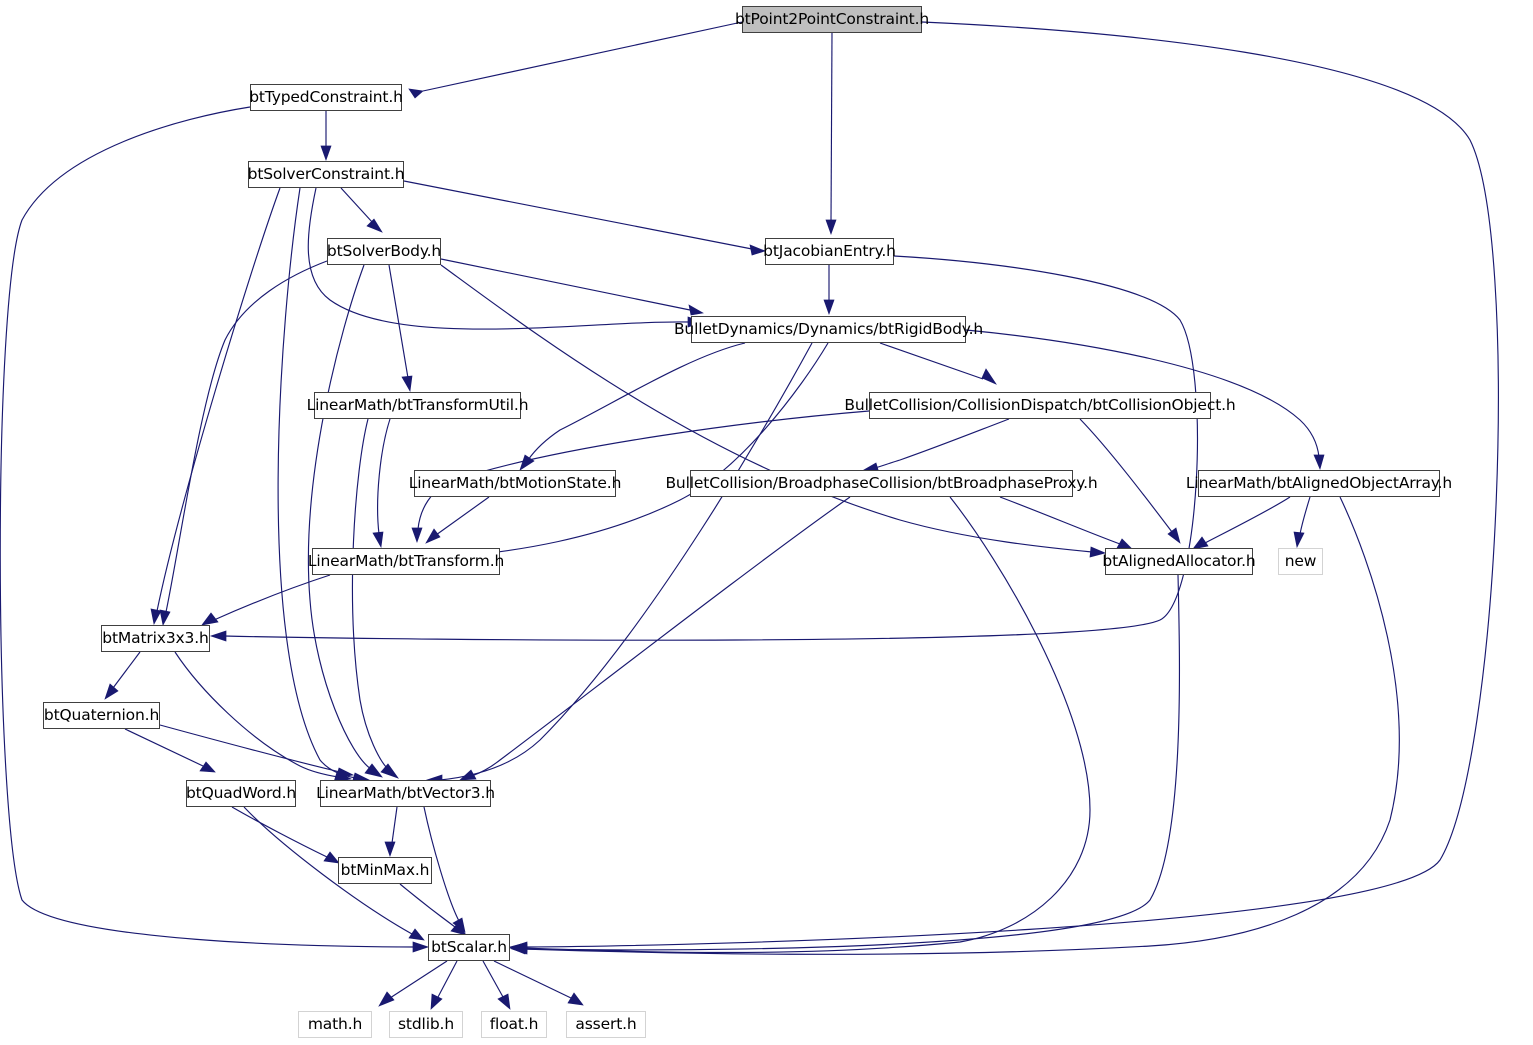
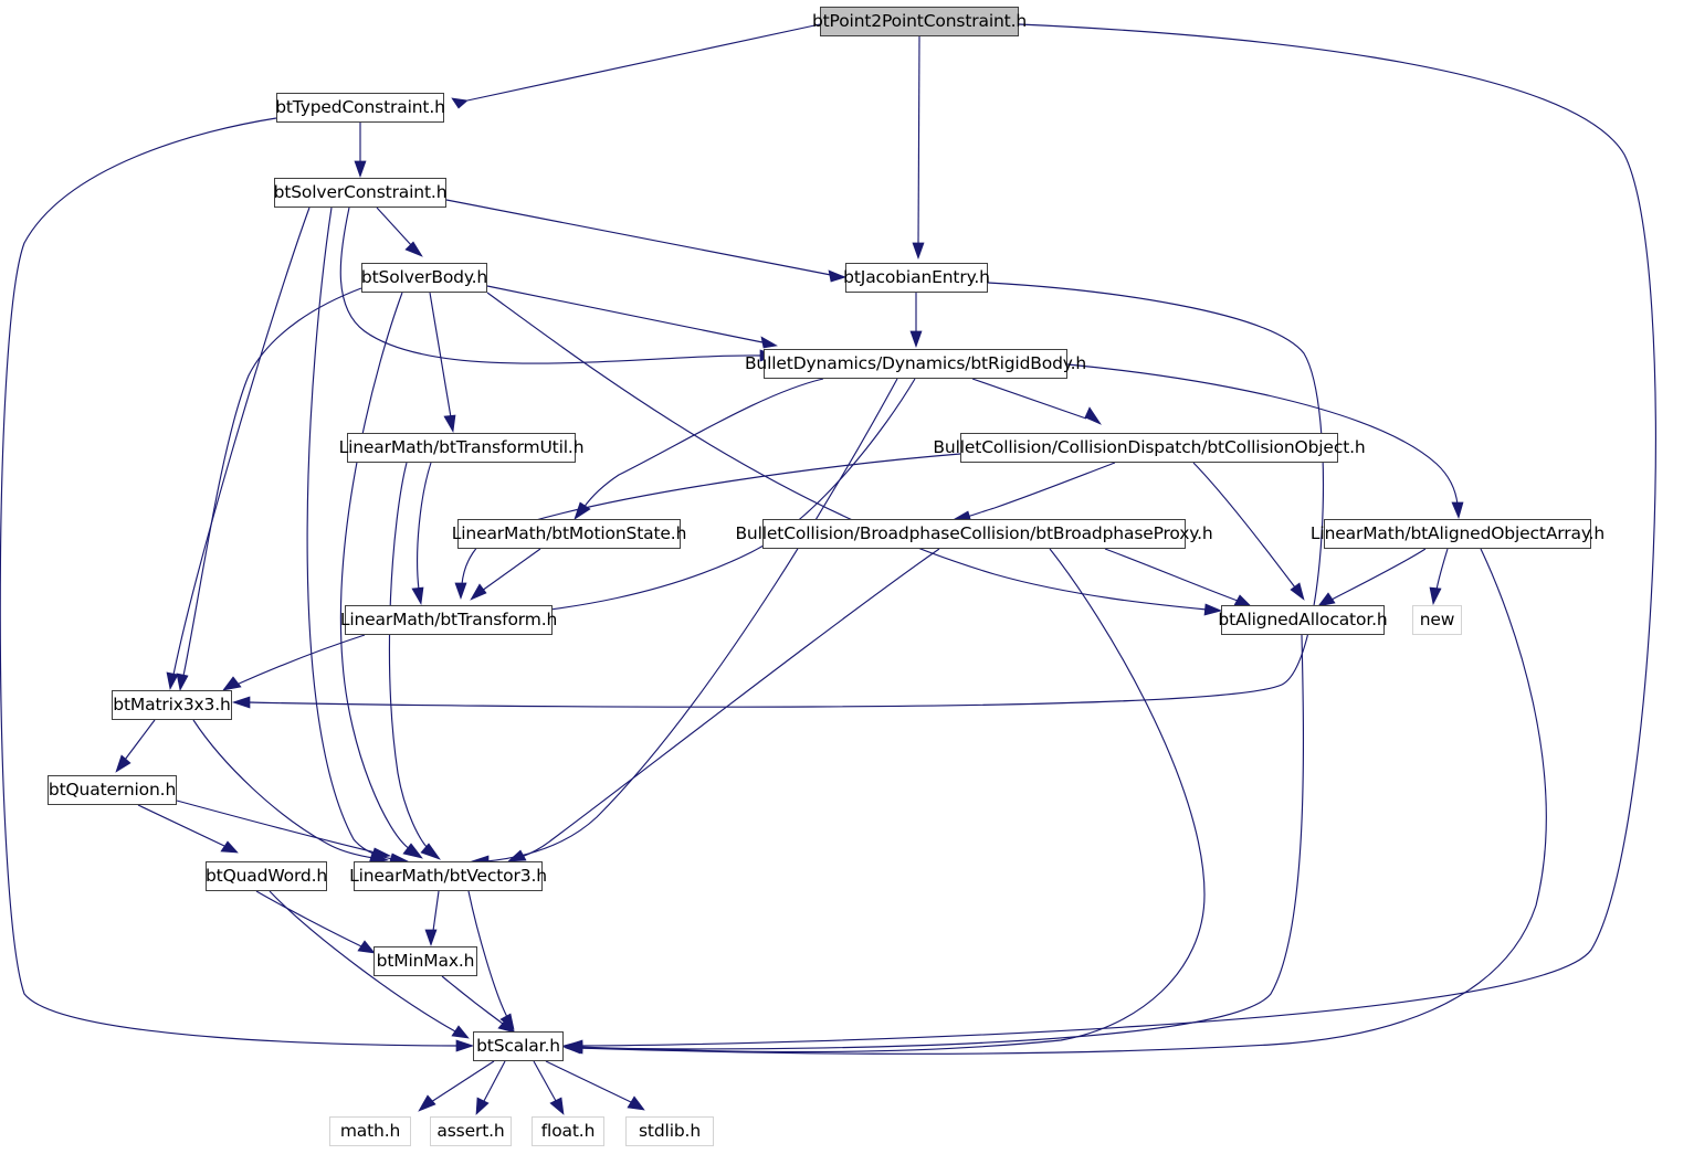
  btPoint2PointConstraint.h
  btTypedConstraint.h
  btSolverConstraint.h
  btJacobianEntry.h
  btSolverBody.h
  BulletDynamics/Dynamics/btRigidBody.h
  LinearMath/btTransformUtil.h
  BulletCollision/CollisionDispatch/btCollisionObject.h
  LinearMath/btMotionState.h
  BulletCollision/BroadphaseCollision/btBroadphaseProxy.h
  LinearMath/btAlignedObjectArray.h
  LinearMath/btTransform.h
  btAlignedAllocator.h
  new
  btMatrix3x3.h
  btQuaternion.h
  btQuadWord.h
  LinearMath/btVector3.h
  btMinMax.h
  btScalar.h
  math.h
- stdlib.h
+ assert.h
  float.h
- assert.h
+ stdlib.h
